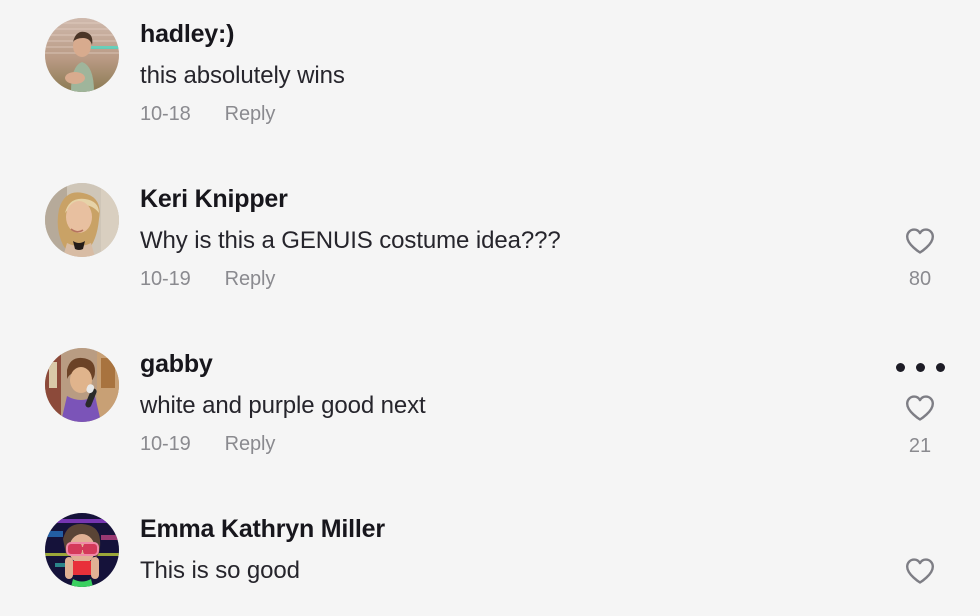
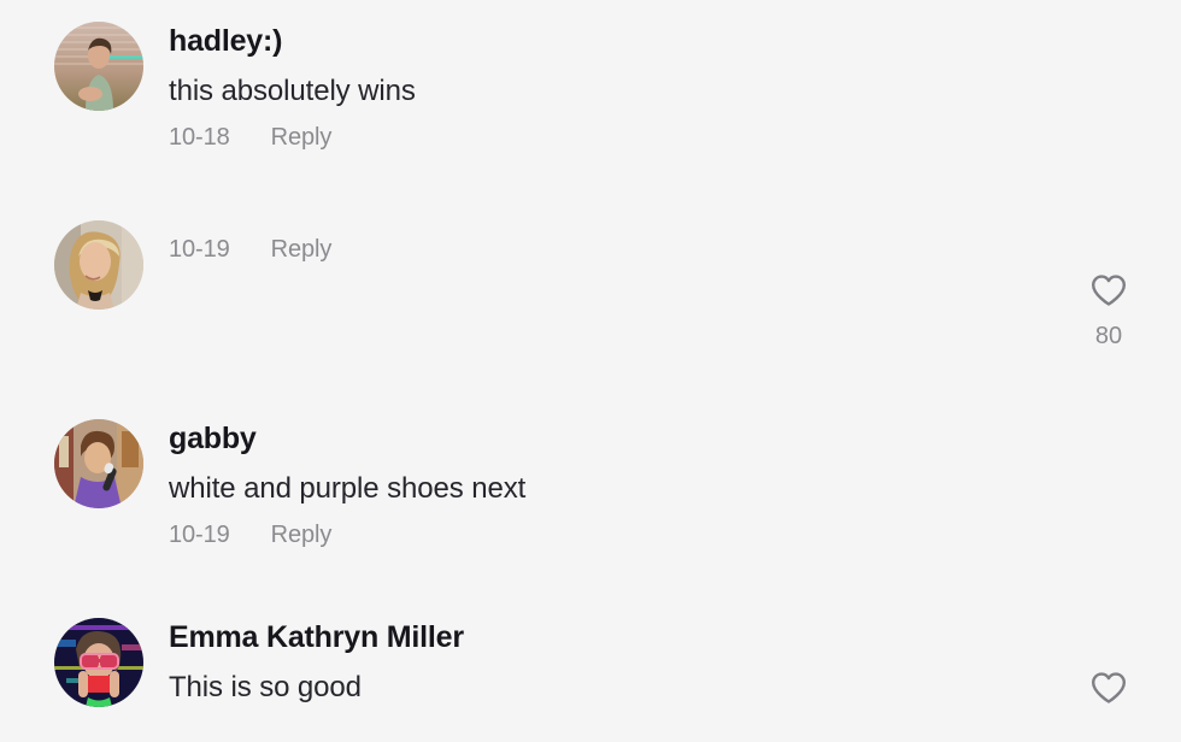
  hadley:)
  this absolutely wins
  10-18
  Reply
- Keri Knipper
- Why is this a GENUIS costume idea???
  10-19
  Reply
  80
  gabby
- white and purple good next
+ white and purple shoes next
  10-19
  Reply
- 21
  Emma Kathryn Miller
  This is so good
